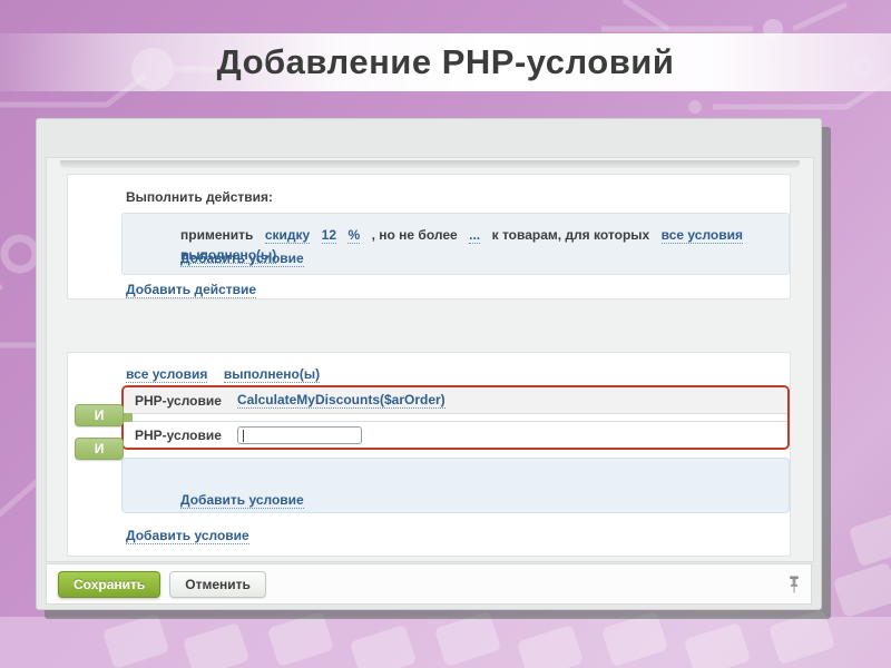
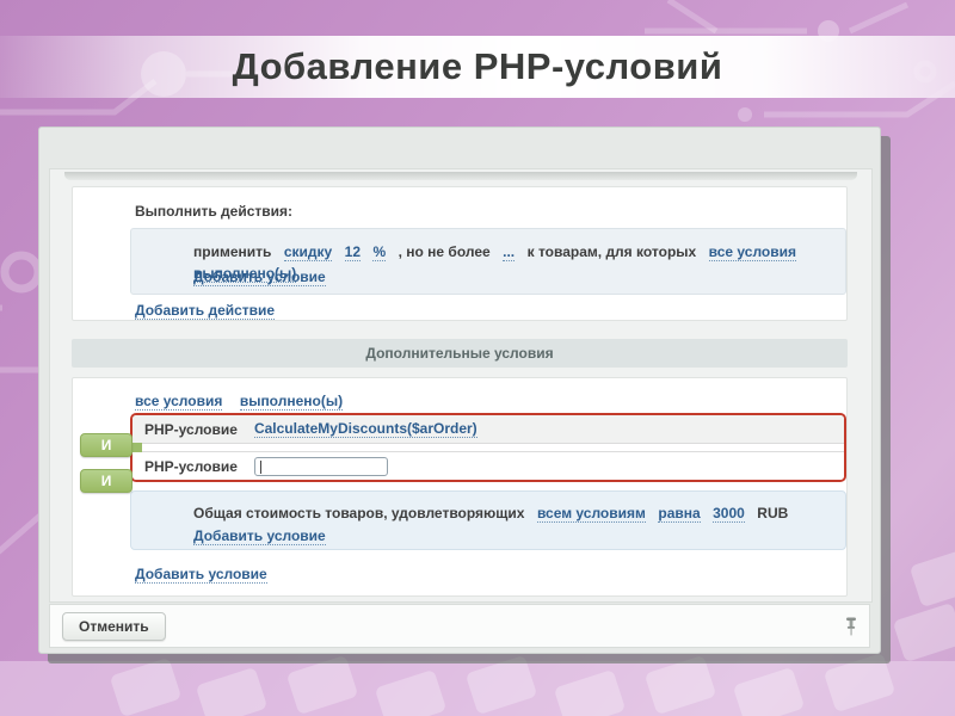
  Добавление PHP-условий
  Выполнить действия:
  применить скидку 12 % , но не более ... к товарам, для которых все условия выполнено(ы)
  Добавить условие
  Добавить действие
+ Дополнительные условия
  все условия выполнено(ы)
  PHP-условие
  CalculateMyDiscounts($arOrder)
  PHP-условие
  И
  И
+ Общая стоимость товаров, удовлетворяющих всем условиям равна 3000 RUB
  Добавить условие
  Добавить условие
- Сохранить
  Отменить
